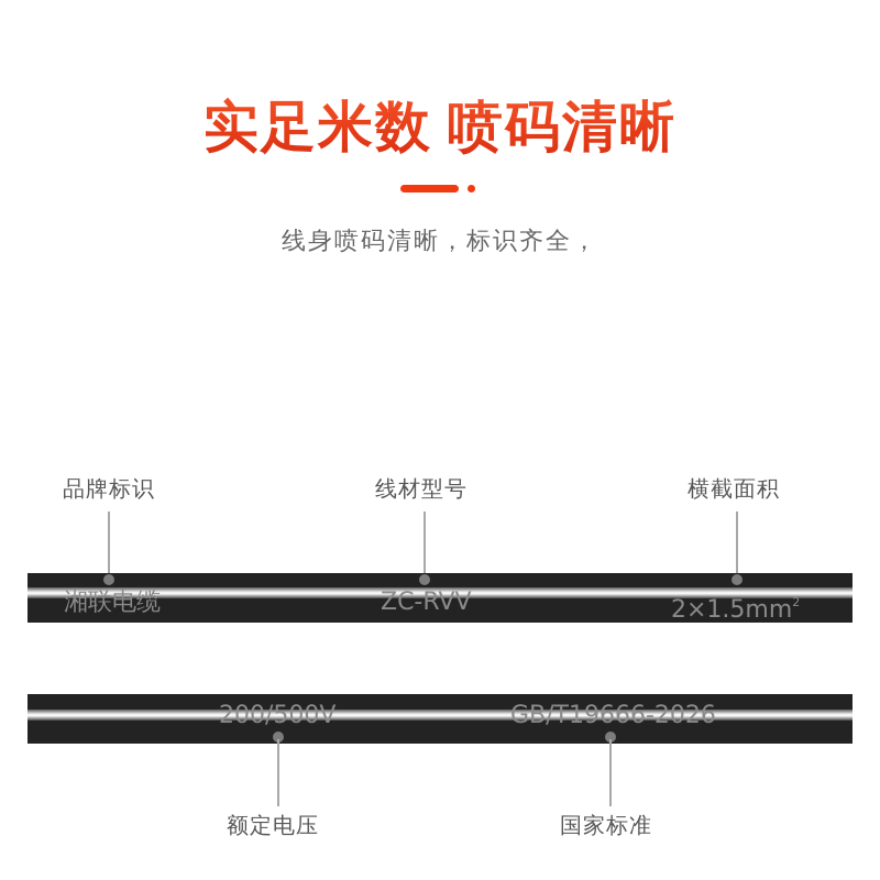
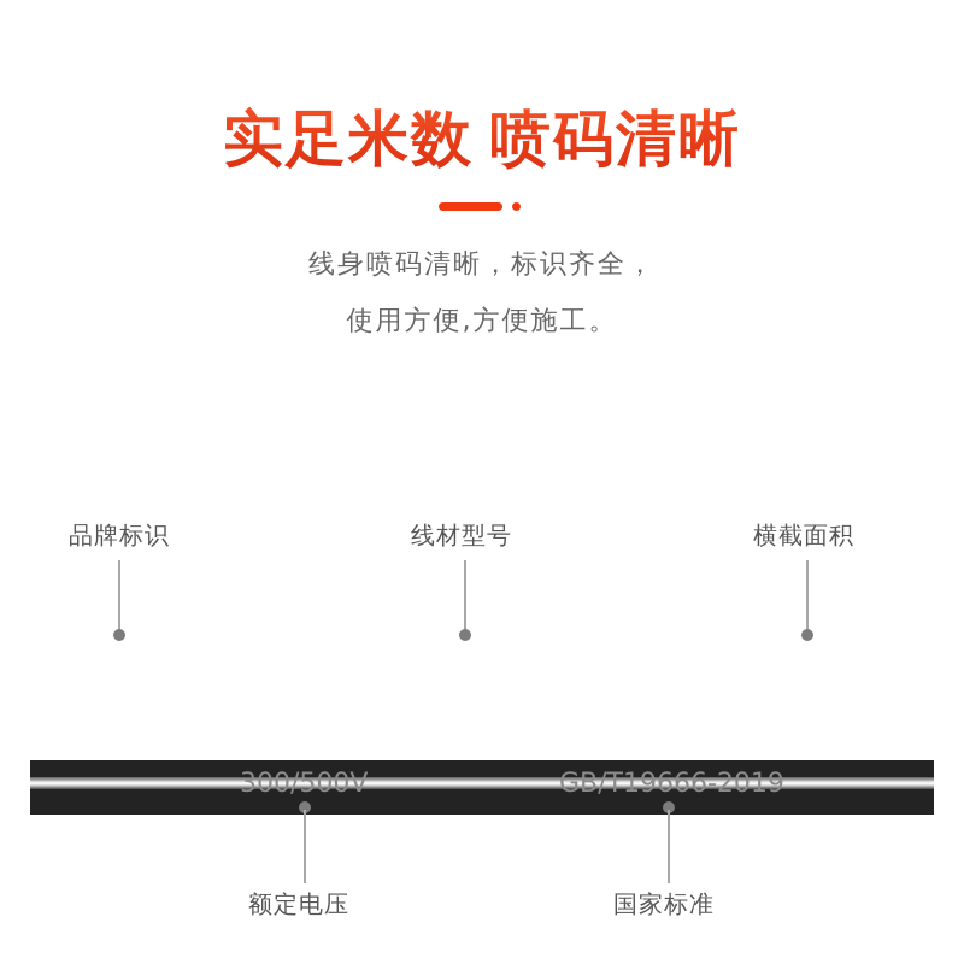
  实足米数 喷码清晰
  线身喷码清晰，标识齐全，
+ 使用方便,方便施工。
  品牌标识
  线材型号
  横截面积
- 湘联电缆
- ZC-RVV
- 2×1.5mm2
- 200/500V
+ 300/500V
- GB/T19666-2026
+ GB/T19666-2019
  额定电压
  国家标准
